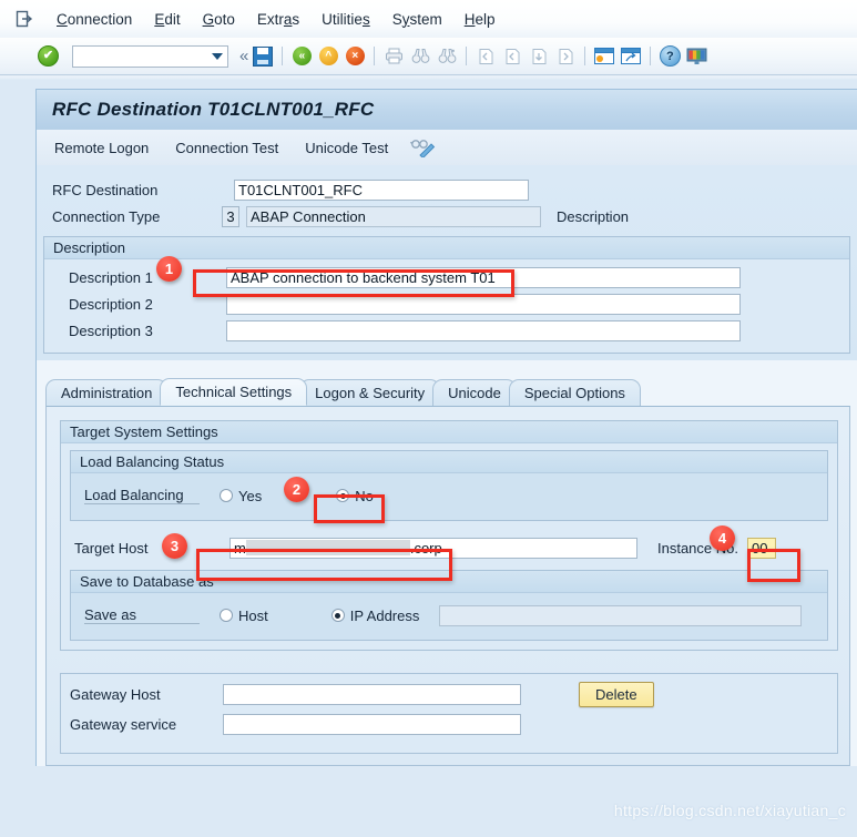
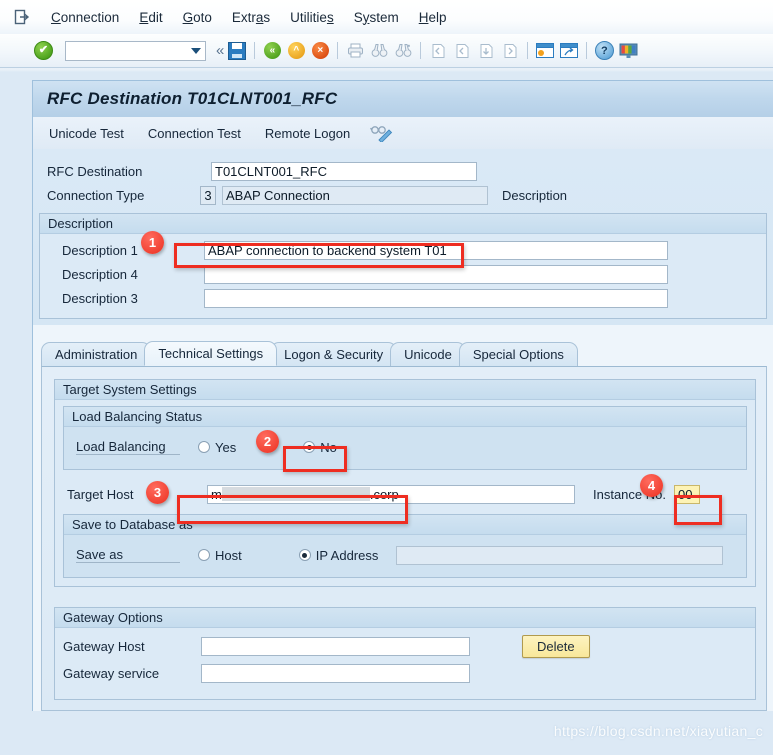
  Connection
  Edit
  Goto
  Extras
  Utilities
  System
  Help
  ✔
  «
  «
  ^
  ×
  ?
  RFC Destination T01CLNT001_RFC
- Remote Logon
+ Unicode Test
  Connection Test
- Unicode Test
+ Remote Logon
  RFC Destination
  T01CLNT001_RFC
  Connection Type
  3
  ABAP Connection
  Description
  Description
  Description 1
  ABAP connection to backend system T01
- Description 2
+ Description 4
  Description 3
  Administration
  Technical Settings
  Logon & Security
  Unicode
  Special Options
  Target System Settings
  Load Balancing Status
  Load Balancing
  Yes
  No
  Target Host
  m
  .corp
  Instance.
  00
  Save to Database as
  Save as
  Host
  IP Address
+ Gateway Options
  Gateway Host
  Delete
  Gateway service
  1
  2
  3
  4
  https://blog.csdn.net/xiayutian_c
